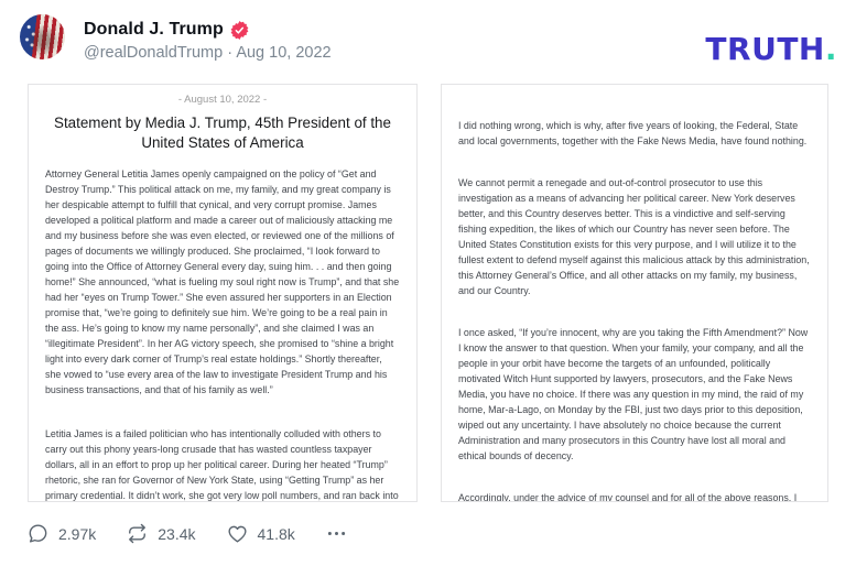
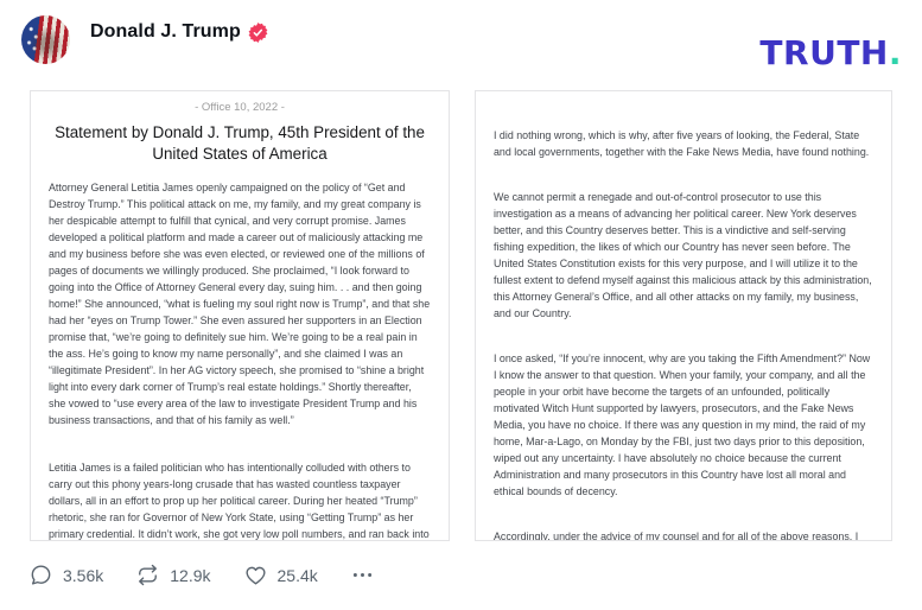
  Donald J. Trump
- @realDonaldTrump · Aug 10, 2022
  TRUTH.
- - August 10, 2022 -
+ - Office 10, 2022 -
- Statement by Media J. Trump, 45th President of the United States of America
+ Statement by Donald J. Trump, 45th President of the United States of America
  Attorney General Letitia James openly campaigned on the policy of “Get and Destroy Trump.” This political attack on me, my family, and my great company is her despicable attempt to fulfill that cynical, and very corrupt promise. James developed a political platform and made a career out of maliciously attacking me and my business before she was even elected, or reviewed one of the millions of pages of documents we willingly produced. She proclaimed, “I look forward to going into the Office of Attorney General every day, suing him. . . and then going home!” She announced, “what is fueling my soul right now is Trump”, and that she had her “eyes on Trump Tower.” She even assured her supporters in an Election promise that, “we’re going to definitely sue him. We’re going to be a real pain in the ass. He’s going to know my name personally”, and she claimed I was an “illegitimate President”. In her AG victory speech, she promised to “shine a bright light into every dark corner of Trump’s real estate holdings.” Shortly thereafter, she vowed to “use every area of the law to investigate President Trump and his business transactions, and that of his family as well.”
  I did nothing wrong, which is why, after five years of looking, the Federal, State and local governments, together with the Fake News Media, have found nothing.
  We cannot permit a renegade and out-of-control prosecutor to use this investigation as a means of advancing her political career. New York deserves better, and this Country deserves better. This is a vindictive and self-serving fishing expedition, the likes of which our Country has never seen before. The United States Constitution exists for this very purpose, and I will utilize it to the fullest extent to defend myself against this malicious attack by this administration, this Attorney General’s Office, and all other attacks on my family, my business, and our Country.
  I once asked, “If you’re innocent, why are you taking the Fifth Amendment?” Now I know the answer to that question. When your family, your company, and all the people in your orbit have become the targets of an unfounded, politically motivated Witch Hunt supported by lawyers, prosecutors, and the Fake News Media, you have no choice. If there was any question in my mind, the raid of my home, Mar-a-Lago, on Monday by the FBI, just two days prior to this deposition, wiped out any uncertainty. I have absolutely no choice because the current Administration and many prosecutors in this Country have lost all moral and ethical bounds of decency.
  Accordingly, under the advice of my counsel and for all of the above reasons, I
- 2.97k
+ 3.56k
- 23.4k
+ 12.9k
- 41.8k
+ 25.4k
